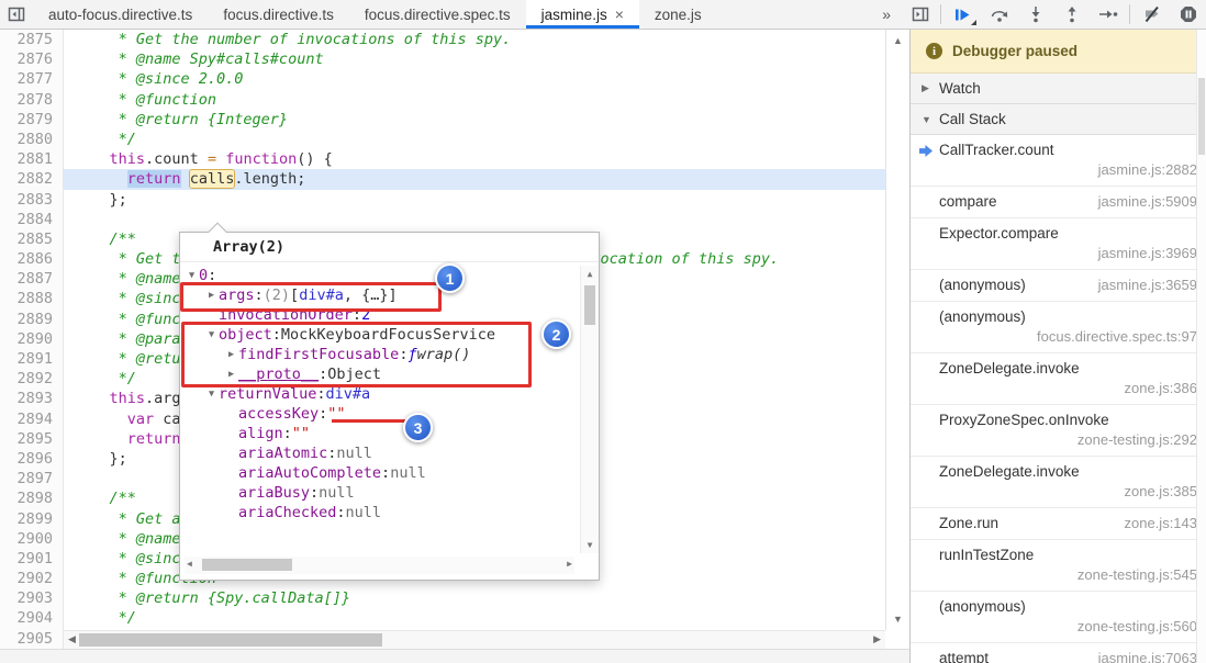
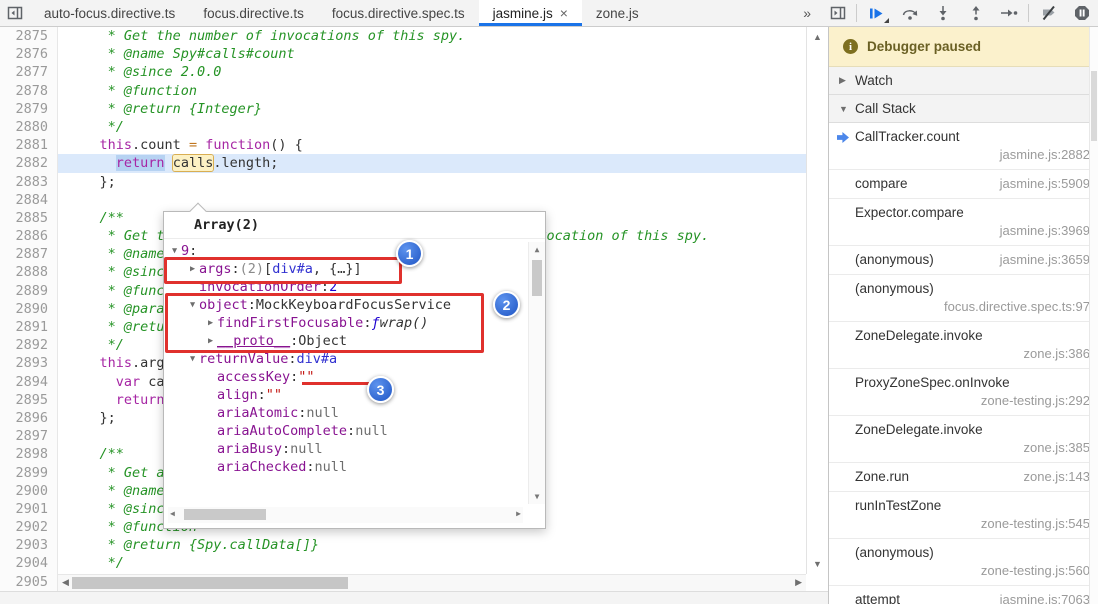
  auto-focus.directive.ts
  focus.directive.ts
  focus.directive.spec.ts
  jasmine.js
  ×
  zone.js
  »
  2875
  * Get the number of invocations of this spy.
  2876
  * @name Spy#calls#count
  2877
  * @since 2.0.0
  2878
  * @function
  2879
  * @return {Integer}
  2880
  */
  2881
  this.count = function() {
  2882
  return calls.length;
  2883
  };
  2884
  2885
  /**
  2886
  2887
  2888
  2889
  2890
  2891
  2892
  */
  2893
  2894
  2895
  2896
  };
  2897
  2898
  /**
  2899
  2900
  2901
  2902
  2903
  * @return {Spy.callData[]}
  2904
  */
  2905
  ▲
  ▼
  ◀
  ▶
  Array(2)
  ▼
- 0
+ 9
  :
  ▶
  args
  :
  (2)
  [
  div#a
  , {…}]
  invocationOrder
  :
  2
  ▼
  object
  :
  MockKeyboardFocusService
  ▶
  findFirstFocusable
  :
  ƒ
  wrap()
  ▶
  __proto__
  :
  Object
  ▼
  returnValue
  :
  div#a
  accessKey
  :
  ""
  align
  :
  ""
  ariaAtomic
  :
  null
  ariaAutoComplete
  :
  null
  ariaBusy
  :
  null
  ariaChecked
  :
  null
  ▲
  ▼
  ◀
  ▶
  1
  2
  3
  i
  Debugger paused
  ▶
  Watch
  ▼
  Call Stack
  CallTracker.count
  jasmine.js:2882
  compare
  jasmine.js:5909
  Expector.compare
  jasmine.js:3969
  (anonymous)
  jasmine.js:3659
  (anonymous)
  focus.directive.spec.ts:97
  ZoneDelegate.invoke
  zone.js:386
  ProxyZoneSpec.onInvoke
  zone-testing.js:292
  ZoneDelegate.invoke
  zone.js:385
  Zone.run
  zone.js:143
  runInTestZone
  zone-testing.js:545
  (anonymous)
  zone-testing.js:560
  attempt
  jasmine.js:7063
